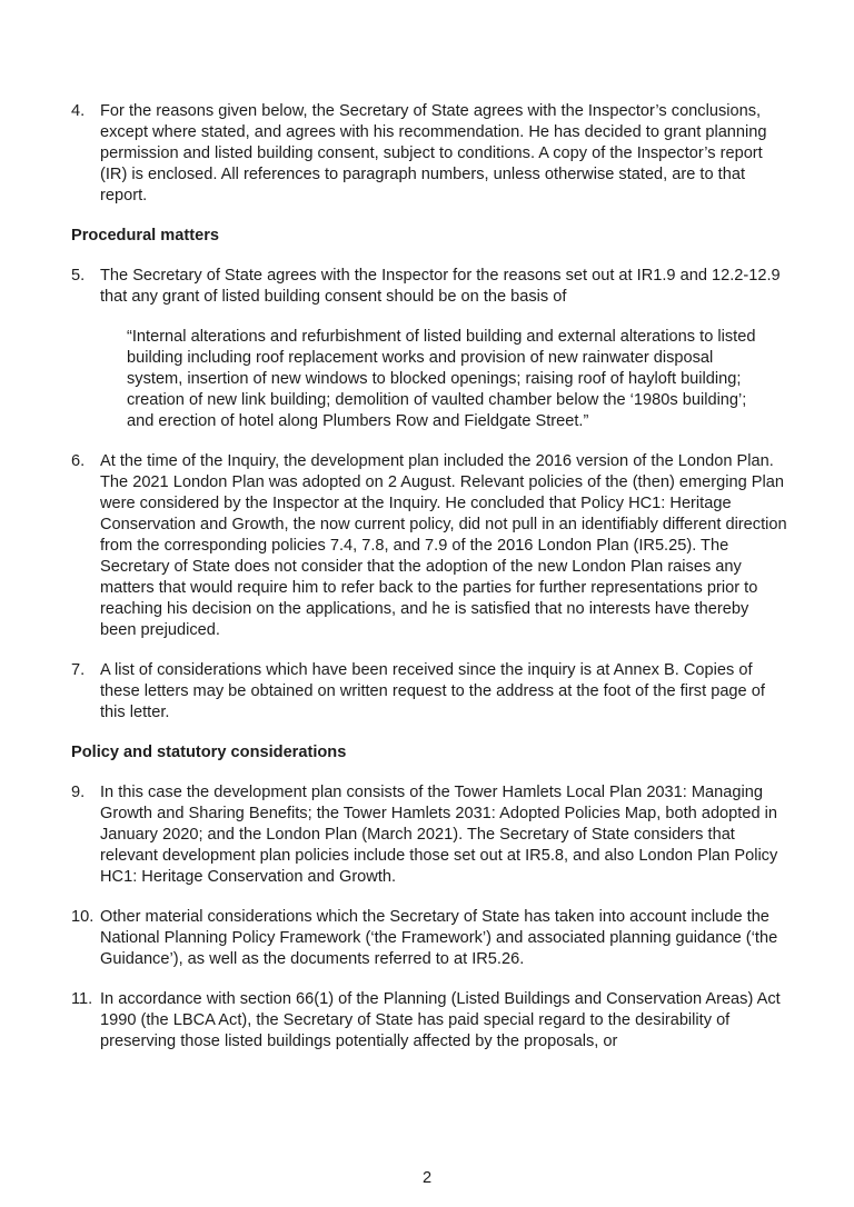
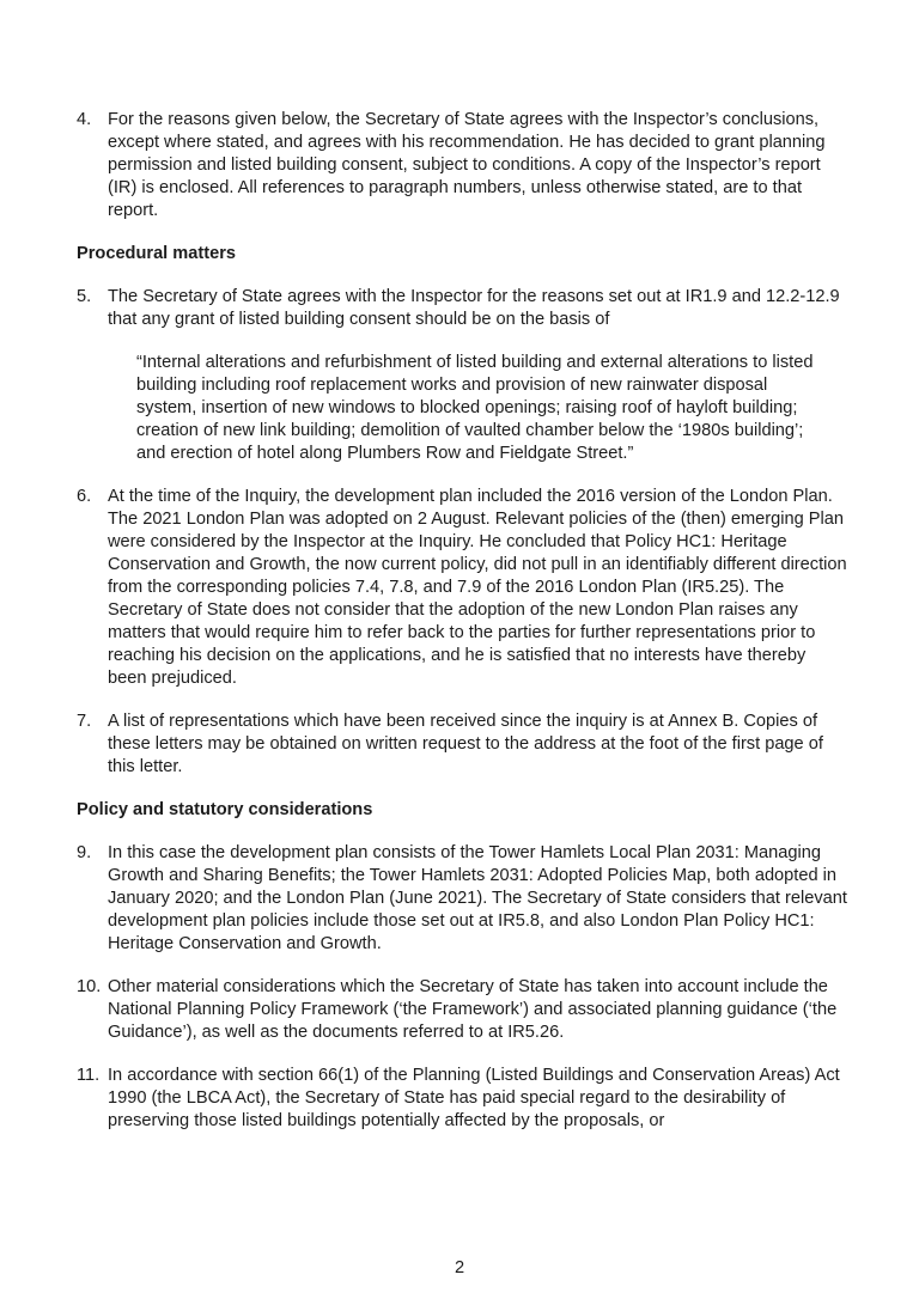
  4.
  For the reasons given below, the Secretary of State agrees with the Inspector’s conclusions, except where stated, and agrees with his recommendation. He has decided to grant planning permission and listed building consent, subject to conditions. A copy of the Inspector’s report (IR) is enclosed. All references to paragraph numbers, unless otherwise stated, are to that report.
  Procedural matters
  5.
  The Secretary of State agrees with the Inspector for the reasons set out at IR1.9 and 12.2-12.9 that any grant of listed building consent should be on the basis of
  “Internal alterations and refurbishment of listed building and external alterations to listed building including roof replacement works and provision of new rainwater disposal system, insertion of new windows to blocked openings; raising roof of hayloft building; creation of new link building; demolition of vaulted chamber below the ‘1980s building’; and erection of hotel along Plumbers Row and Fieldgate Street.”
  6.
  At the time of the Inquiry, the development plan included the 2016 version of the London Plan. The 2021 London Plan was adopted on 2 August. Relevant policies of the (then) emerging Plan were considered by the Inspector at the Inquiry. He concluded that Policy HC1: Heritage Conservation and Growth, the now current policy, did not pull in an identifiably different direction from the corresponding policies 7.4, 7.8, and 7.9 of the 2016 London Plan (IR5.25). The Secretary of State does not consider that the adoption of the new London Plan raises any matters that would require him to refer back to the parties for further representations prior to reaching his decision on the applications, and he is satisfied that no interests have thereby been prejudiced.
  7.
- A list of considerations which have been received since the inquiry is at Annex B. Copies of these letters may be obtained on written request to the address at the foot of the first page of this letter.
+ A list of representations which have been received since the inquiry is at Annex B. Copies of these letters may be obtained on written request to the address at the foot of the first page of this letter.
  Policy and statutory considerations
  9.
- In this case the development plan consists of the Tower Hamlets Local Plan 2031: Managing Growth and Sharing Benefits; the Tower Hamlets 2031: Adopted Policies Map, both adopted in January 2020; and the London Plan (March 2021). The Secretary of State considers that relevant development plan policies include those set out at IR5.8, and also London Plan Policy HC1: Heritage Conservation and Growth.
+ In this case the development plan consists of the Tower Hamlets Local Plan 2031: Managing Growth and Sharing Benefits; the Tower Hamlets 2031: Adopted Policies Map, both adopted in January 2020; and the London Plan (June 2021). The Secretary of State considers that relevant development plan policies include those set out at IR5.8, and also London Plan Policy HC1: Heritage Conservation and Growth.
  10.
  Other material considerations which the Secretary of State has taken into account include the National Planning Policy Framework (‘the Framework’) and associated planning guidance (‘the Guidance’), as well as the documents referred to at IR5.26.
  11.
  In accordance with section 66(1) of the Planning (Listed Buildings and Conservation Areas) Act 1990 (the LBCA Act), the Secretary of State has paid special regard to the desirability of preserving those listed buildings potentially affected by the proposals, or
  2
